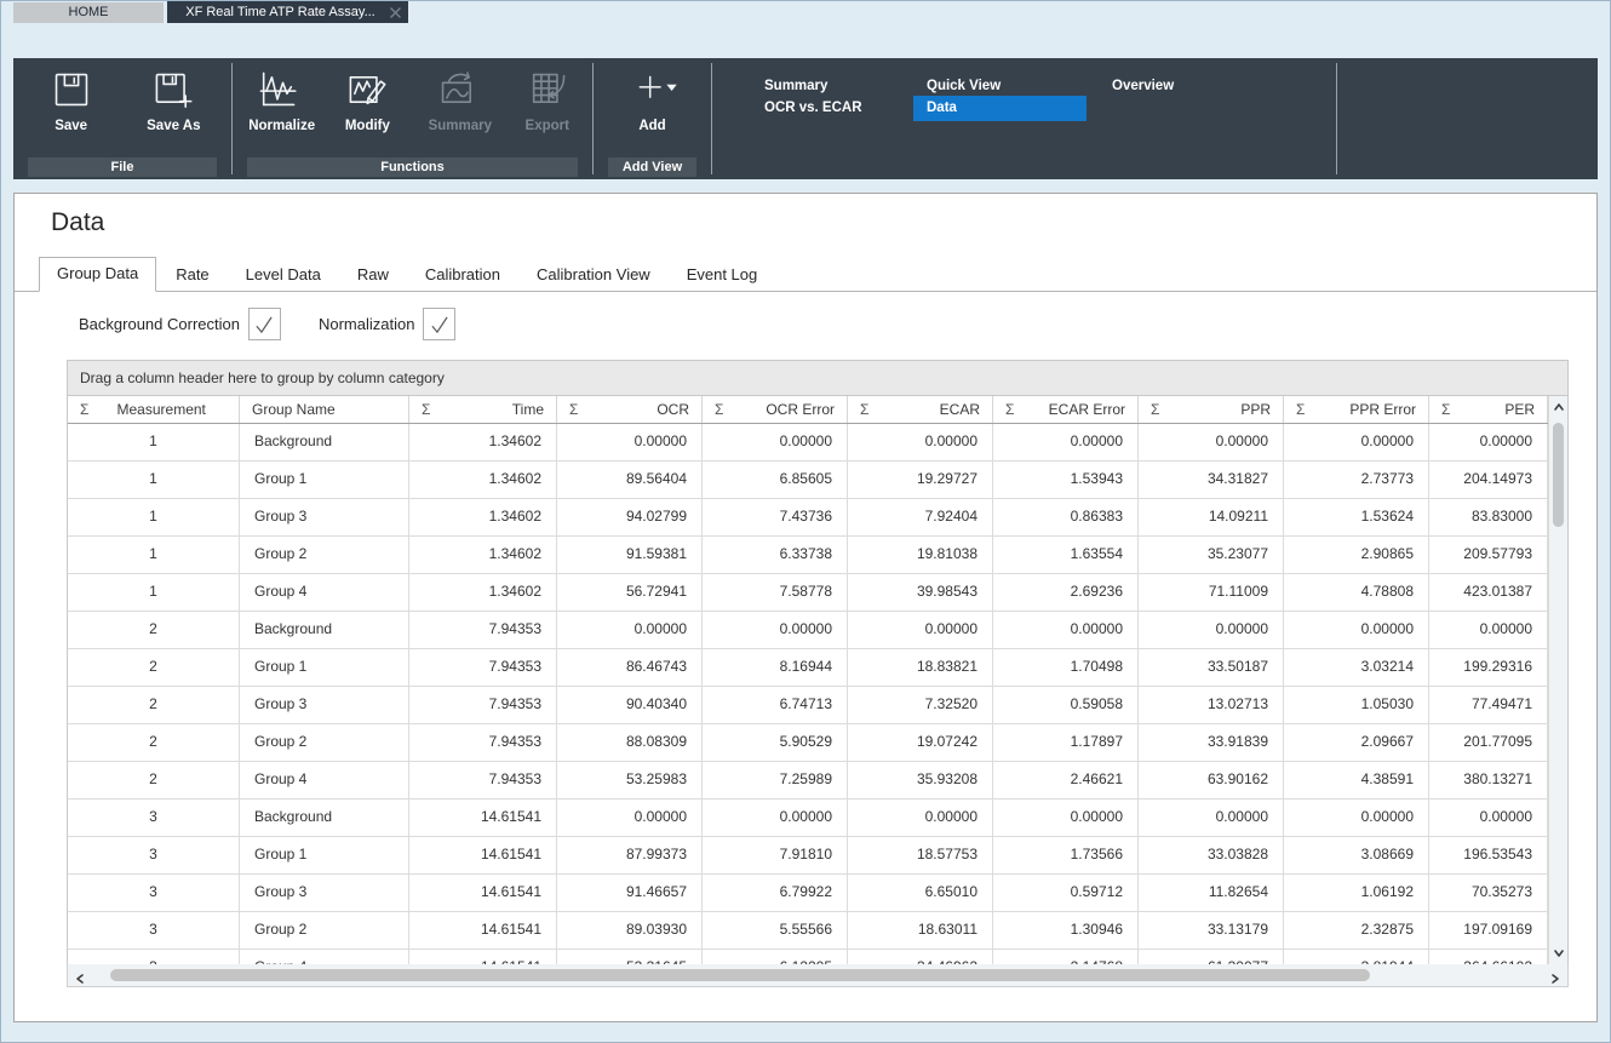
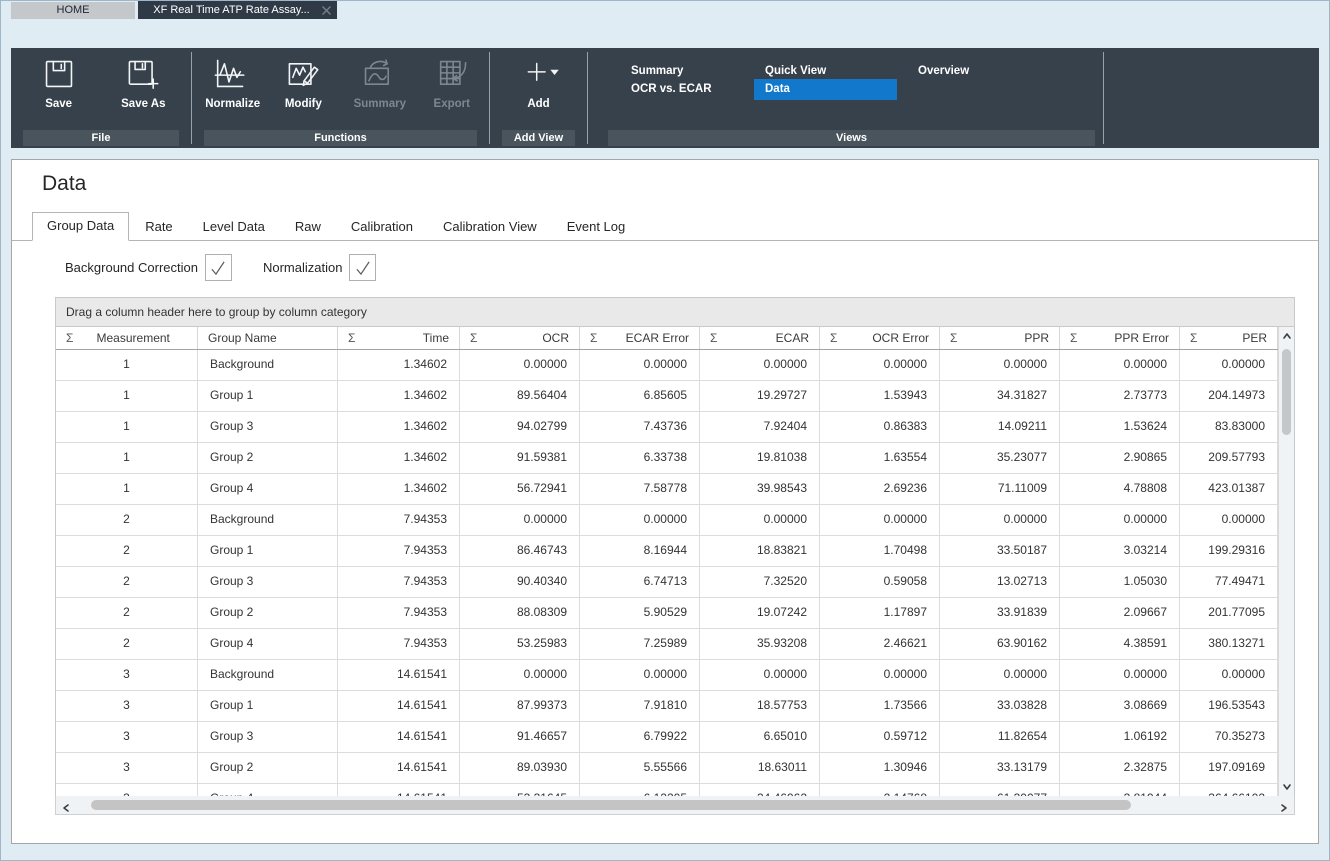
  HOME
  XF Real Time ATP Rate Assay...
  Save
  Save As
  File
  Normalize
  Modify
  Summary
  Export
  Functions
  Add
  Add View
  Summary
  OCR vs. ECAR
  Quick View
  Data
  Overview
+ Views
  Data
  Group Data
  Rate
  Level Data
  Raw
  Calibration
  Calibration View
  Event Log
  Background Correction
  Normalization
  Drag a column header here to group by column category
  Σ
  Measurement
  Group Name
  Σ
  Time
  Σ
  OCR
  Σ
- OCR Error
+ ECAR Error
  Σ
  ECAR
  Σ
- ECAR Error
+ OCR Error
  Σ
  PPR
  Σ
  PPR Error
  Σ
  PER
  1
  Background
  1.34602
  0.00000
  0.00000
  0.00000
  0.00000
  0.00000
  0.00000
  0.00000
  1
  Group 1
  1.34602
  89.56404
  6.85605
  19.29727
  1.53943
  34.31827
  2.73773
  204.14973
  1
  Group 3
  1.34602
  94.02799
  7.43736
  7.92404
  0.86383
  14.09211
  1.53624
  83.83000
  1
  Group 2
  1.34602
  91.59381
  6.33738
  19.81038
  1.63554
  35.23077
  2.90865
  209.57793
  1
  Group 4
  1.34602
  56.72941
  7.58778
  39.98543
  2.69236
  71.11009
  4.78808
  423.01387
  2
  Background
  7.94353
  0.00000
  0.00000
  0.00000
  0.00000
  0.00000
  0.00000
  0.00000
  2
  Group 1
  7.94353
  86.46743
  8.16944
  18.83821
  1.70498
  33.50187
  3.03214
  199.29316
  2
  Group 3
  7.94353
  90.40340
  6.74713
  7.32520
  0.59058
  13.02713
  1.05030
  77.49471
  2
  Group 2
  7.94353
  88.08309
  5.90529
  19.07242
  1.17897
  33.91839
  2.09667
  201.77095
  2
  Group 4
  7.94353
  53.25983
  7.25989
  35.93208
  2.46621
  63.90162
  4.38591
  380.13271
  3
  Background
  14.61541
  0.00000
  0.00000
  0.00000
  0.00000
  0.00000
  0.00000
  0.00000
  3
  Group 1
  14.61541
  87.99373
  7.91810
  18.57753
  1.73566
  33.03828
  3.08669
  196.53543
  3
  Group 3
  14.61541
  91.46657
  6.79922
  6.65010
  0.59712
  11.82654
  1.06192
  70.35273
  3
  Group 2
  14.61541
  89.03930
  5.55566
  18.63011
  1.30946
  33.13179
  2.32875
  197.09169
